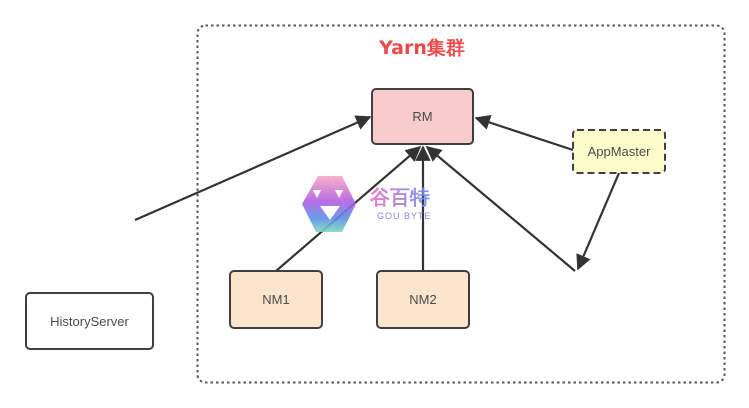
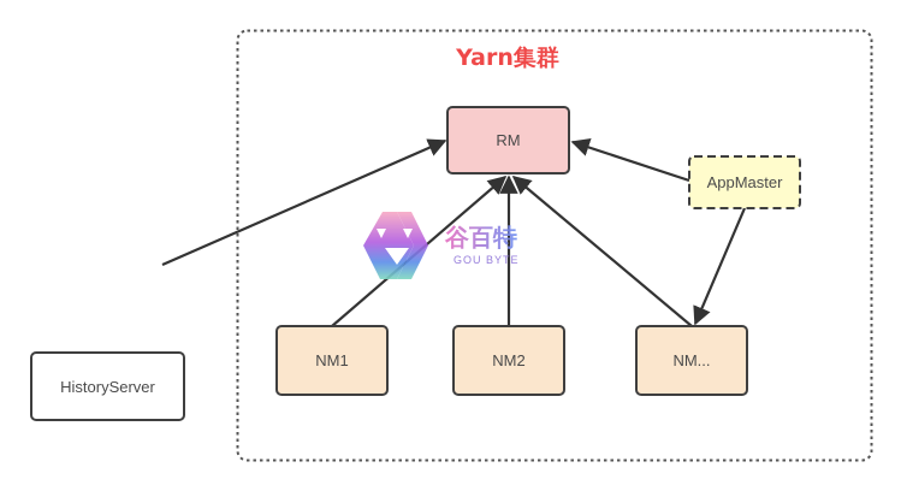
  Yarn集群
  谷百特
  GOU BYTE
  RM
  AppMaster
  HistoryServer
  NM1
  NM2
+ NM...
